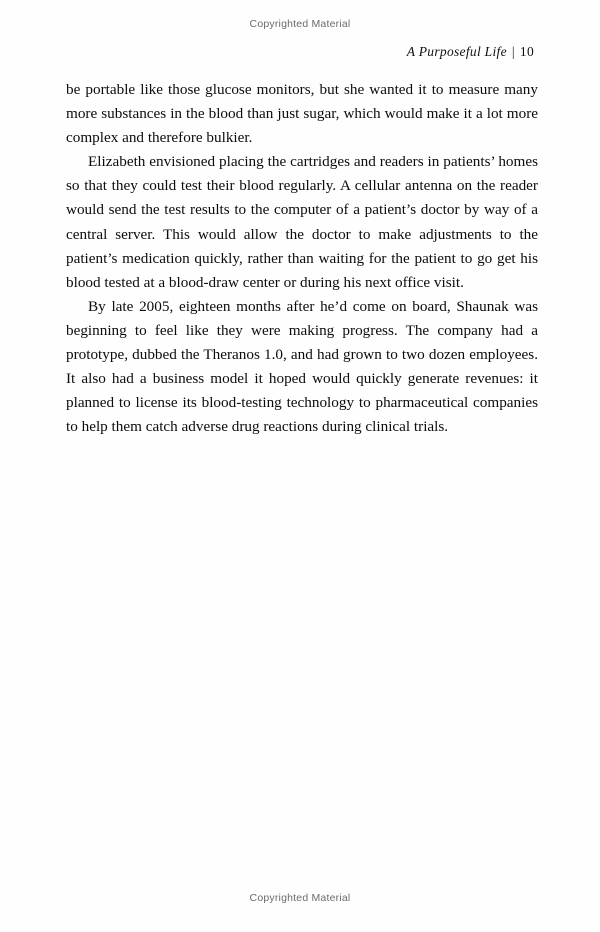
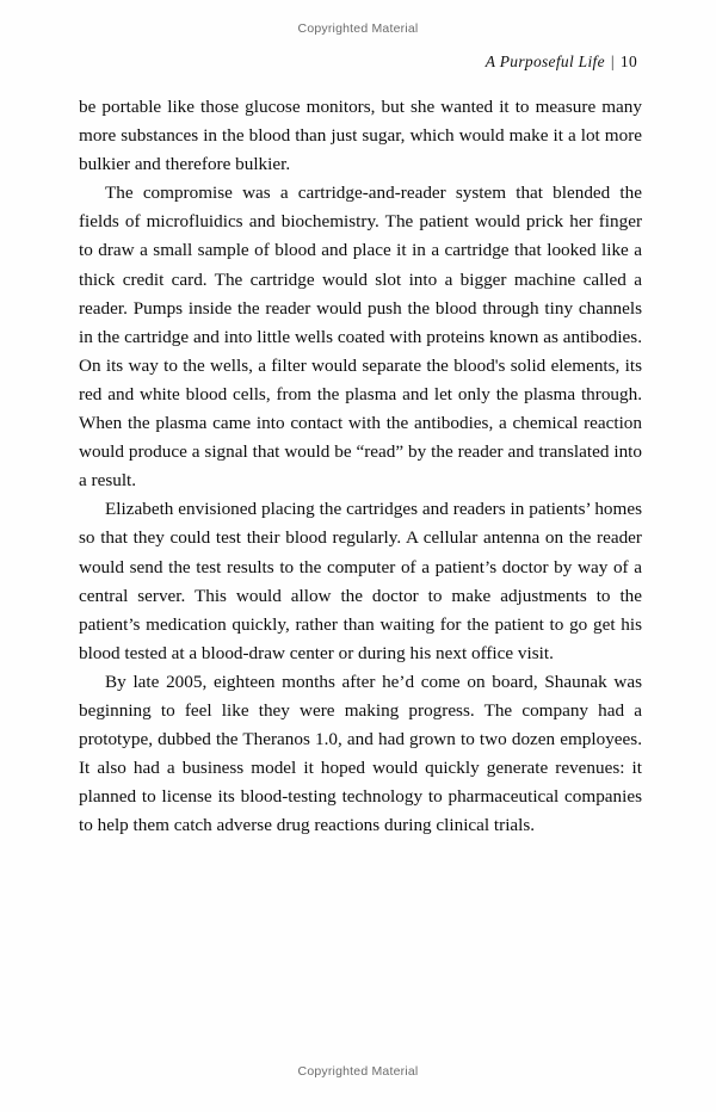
  Copyrighted Material
  A Purposeful Life | 10
- be portable like those glucose monitors, but she wanted it to measure many more substances in the blood than just sugar, which would make it a lot more complex and therefore bulkier.
+ be portable like those glucose monitors, but she wanted it to measure many more substances in the blood than just sugar, which would make it a lot more bulkier and therefore bulkier.
+ The compromise was a cartridge-and-reader system that blended the fields of microfluidics and biochemistry. The patient would prick her finger to draw a small sample of blood and place it in a cartridge that looked like a thick credit card. The cartridge would slot into a bigger machine called a reader. Pumps inside the reader would push the blood through tiny channels in the cartridge and into little wells coated with proteins known as antibodies. On its way to the wells, a filter would separate the blood's solid elements, its red and white blood cells, from the plasma and let only the plasma through. When the plasma came into contact with the antibodies, a chemical reaction would produce a signal that would be “read” by the reader and translated into a result.
  Elizabeth envisioned placing the cartridges and readers in patients’ homes so that they could test their blood regularly. A cellular antenna on the reader would send the test results to the computer of a patient’s doctor by way of a central server. This would allow the doctor to make adjustments to the patient’s medication quickly, rather than waiting for the patient to go get his blood tested at a blood-draw center or during his next office visit.
  By late 2005, eighteen months after he’d come on board, Shaunak was beginning to feel like they were making progress. The company had a prototype, dubbed the Theranos 1.0, and had grown to two dozen employees. It also had a business model it hoped would quickly generate revenues: it planned to license its blood-testing technology to pharmaceutical companies to help them catch adverse drug reactions during clinical trials.
  Copyrighted Material
